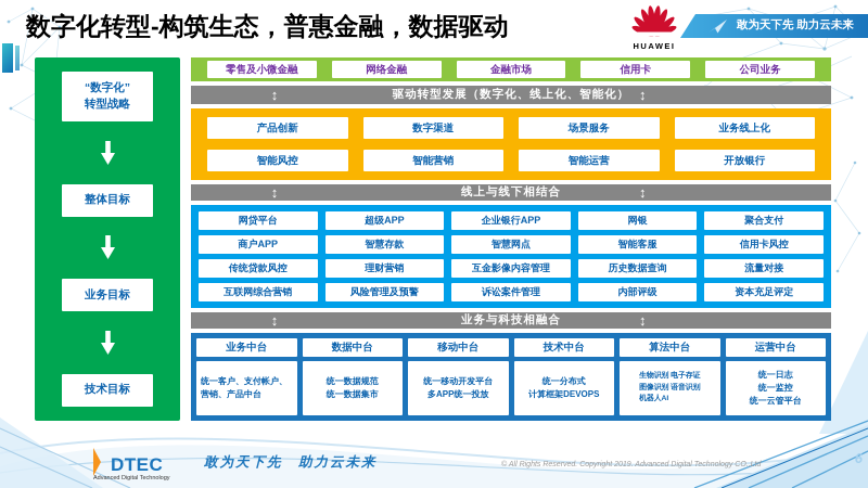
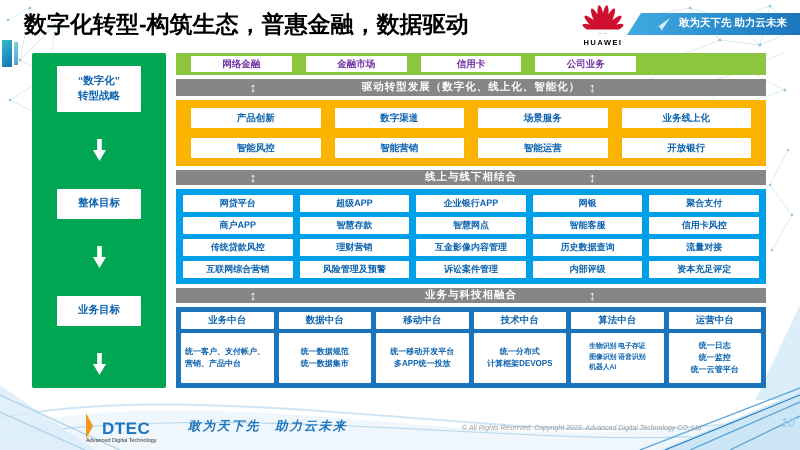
  数字化转型-构筑生态，普惠金融，数据驱动
  HUAWEI
  敢为天下先 助力云未来
  “数字化”
  转型战略
  整体目标
  业务目标
- 技术目标
- 零售及小微金融
  网络金融
  金融市场
  信用卡
  公司业务
  ↕
  驱动转型发展（数字化、线上化、智能化）
  ↕
  产品创新
  数字渠道
  场景服务
  业务线上化
  智能风控
  智能营销
  智能运营
  开放银行
  ↕
  线上与线下相结合
  ↕
  网贷平台
  超级APP
  企业银行APP
  网银
  聚合支付
  商户APP
  智慧存款
  智慧网点
  智能客服
  信用卡风控
  传统贷款风控
  理财营销
  互金影像内容管理
  历史数据查询
  流量对接
  互联网综合营销
  风险管理及预警
  诉讼案件管理
  内部评级
  资本充足评定
  ↕
  业务与科技相融合
  ↕
  业务中台
  统一客户、支付帐户、营销、产品中台
  数据中台
  统一数据规范
  统一数据集市
  移动中台
  统一移动开发平台
  多APP统一投放
  技术中台
  统一分布式
  计算框架DEVOPS
  算法中台
  运营中台
  统一日志
  统一监控
  统一云管平台
  DTEC
  敢为天下先 助力云未来
- 6
+ 10
